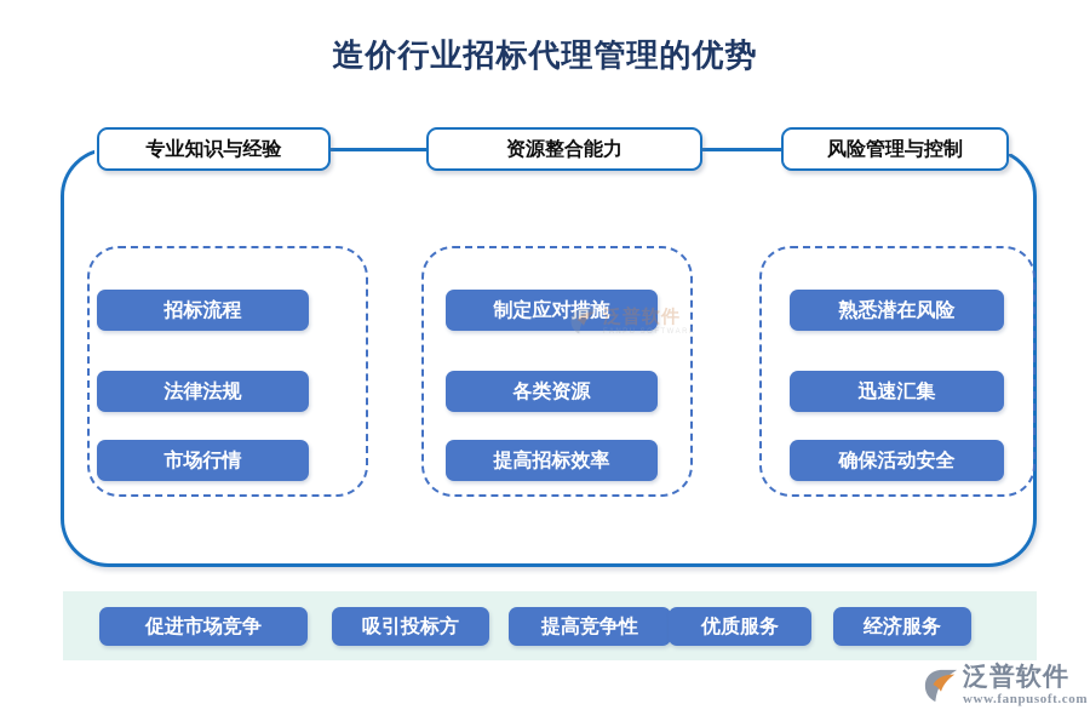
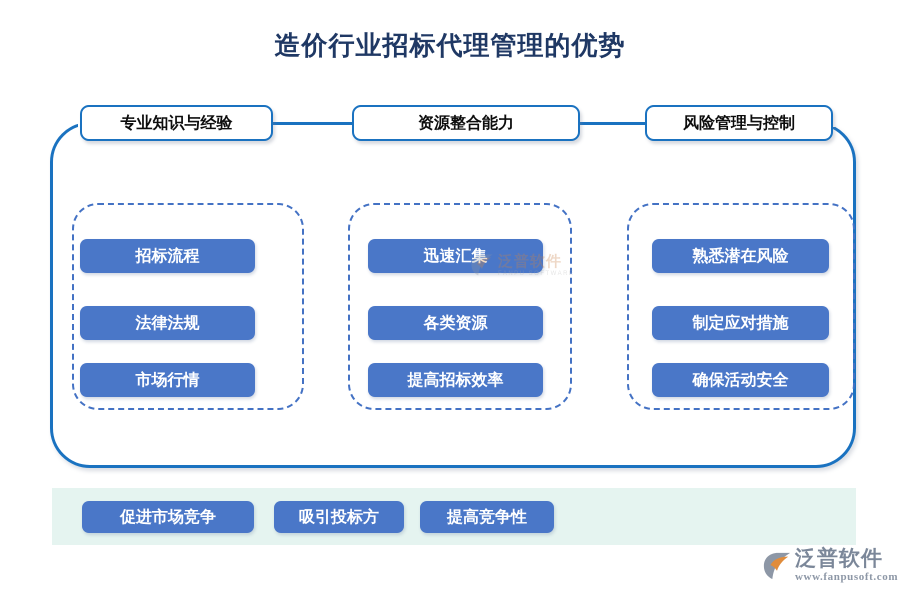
  造价行业招标代理管理的优势
  专业知识与经验
  资源整合能力
  风险管理与控制
  招标流程
  法律法规
  市场行情
- 制定应对措施
+ 迅速汇集
  各类资源
  提高招标效率
  熟悉潜在风险
- 迅速汇集
+ 制定应对措施
  确保活动安全
  泛普软件
  促进市场竞争
  吸引投标方
  提高竞争性
- 优质服务
- 经济服务
  泛普软件
  www.fanpusoft.com
